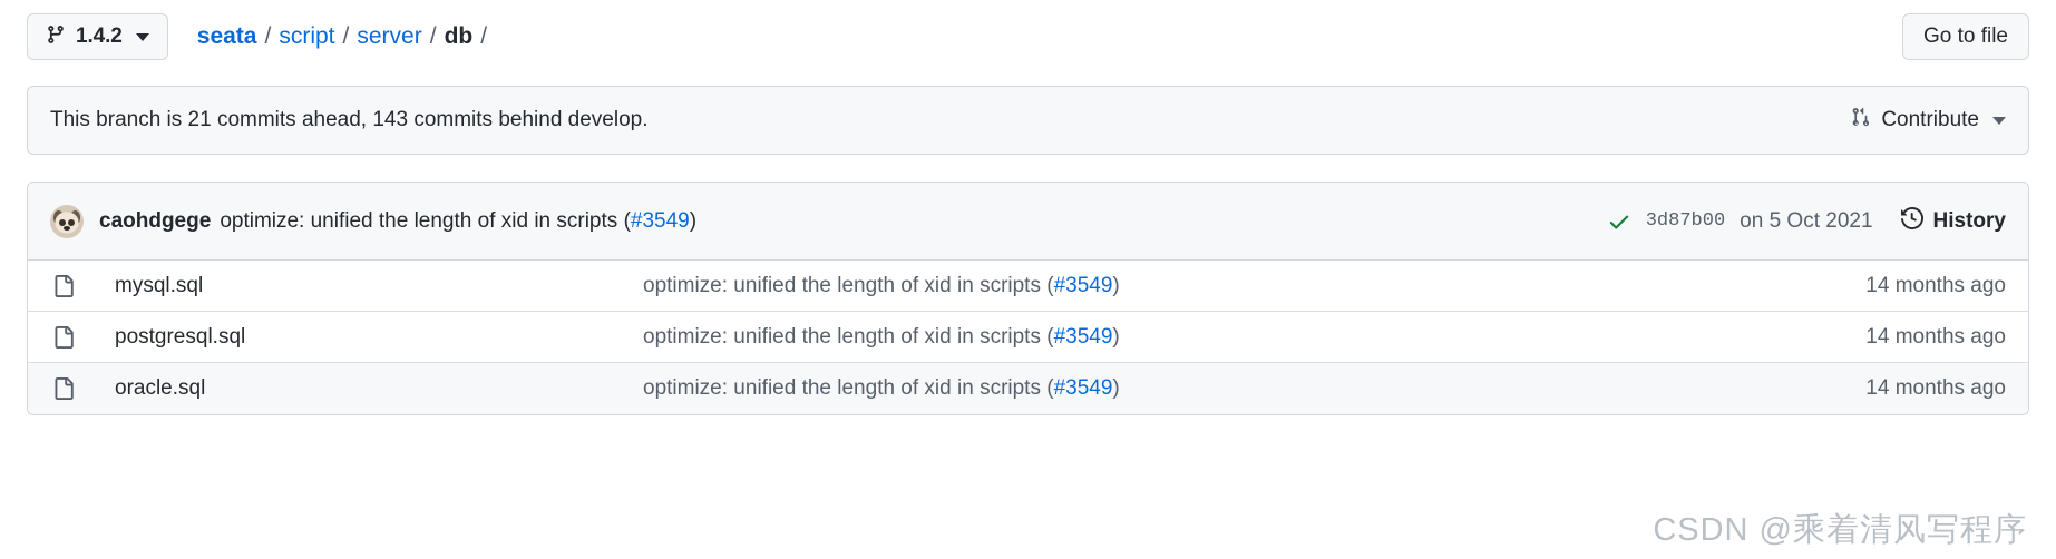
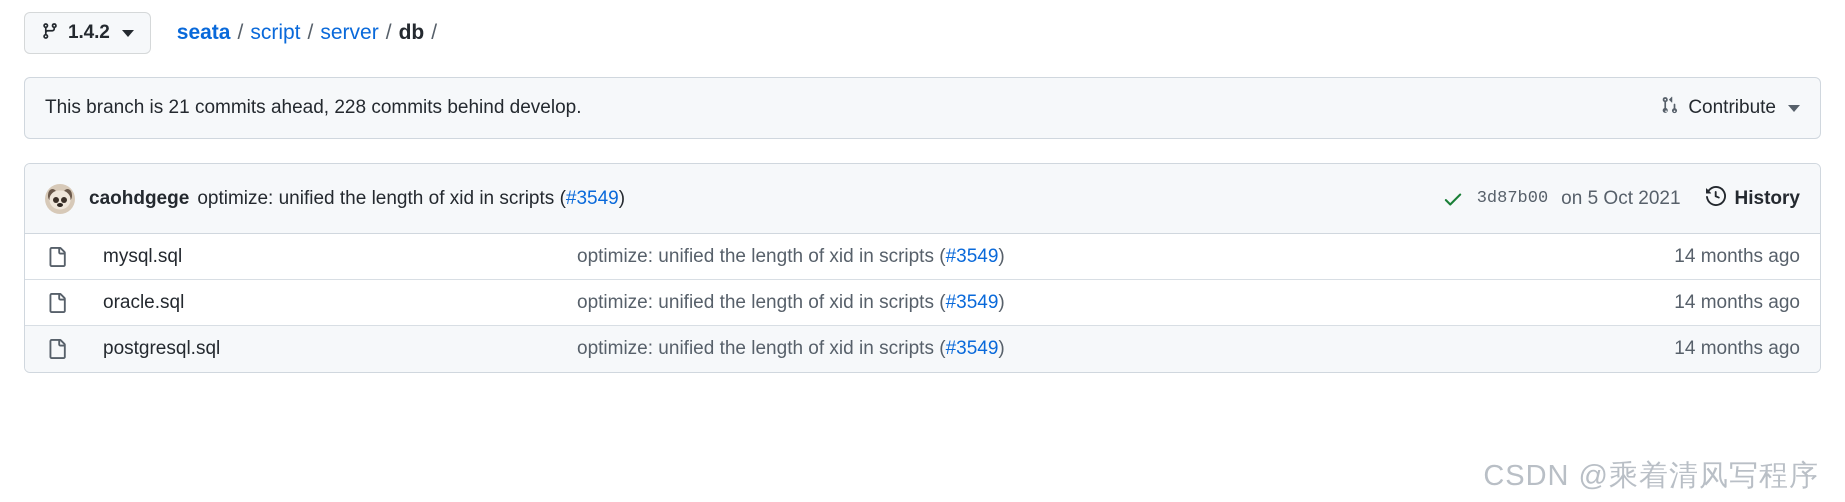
  1.4.2
  seata
  /
  script
  /
  server
  /
  db
  /
- Go to file
- This branch is 21 commits ahead, 143 commits behind develop.
+ This branch is 21 commits ahead, 228 commits behind develop.
  Contribute
  caohdgege
  optimize: unified the length of xid in scripts (#3549)
  3d87b00
  on 5 Oct 2021
  History
  mysql.sql
  optimize: unified the length of xid in scripts (#3549)
  14 months ago
- postgresql.sql
+ oracle.sql
  optimize: unified the length of xid in scripts (#3549)
  14 months ago
- oracle.sql
+ postgresql.sql
  optimize: unified the length of xid in scripts (#3549)
  14 months ago
  CSDN @乘着清风写程序
